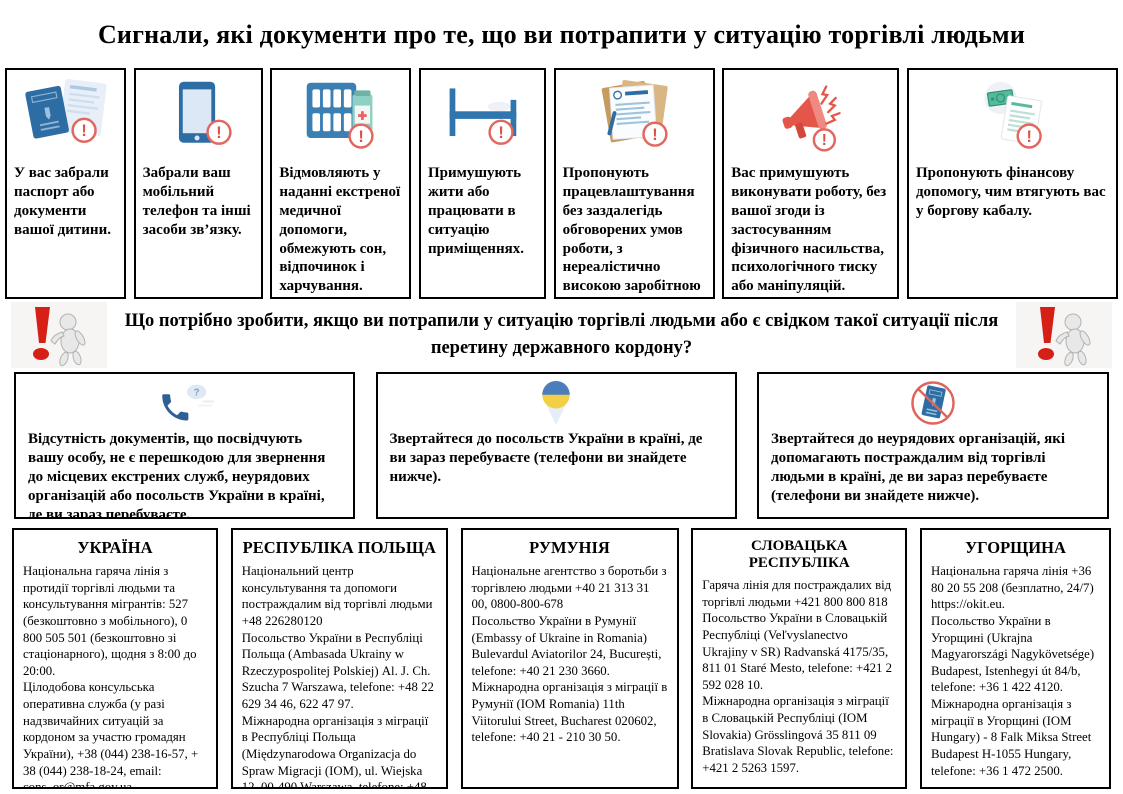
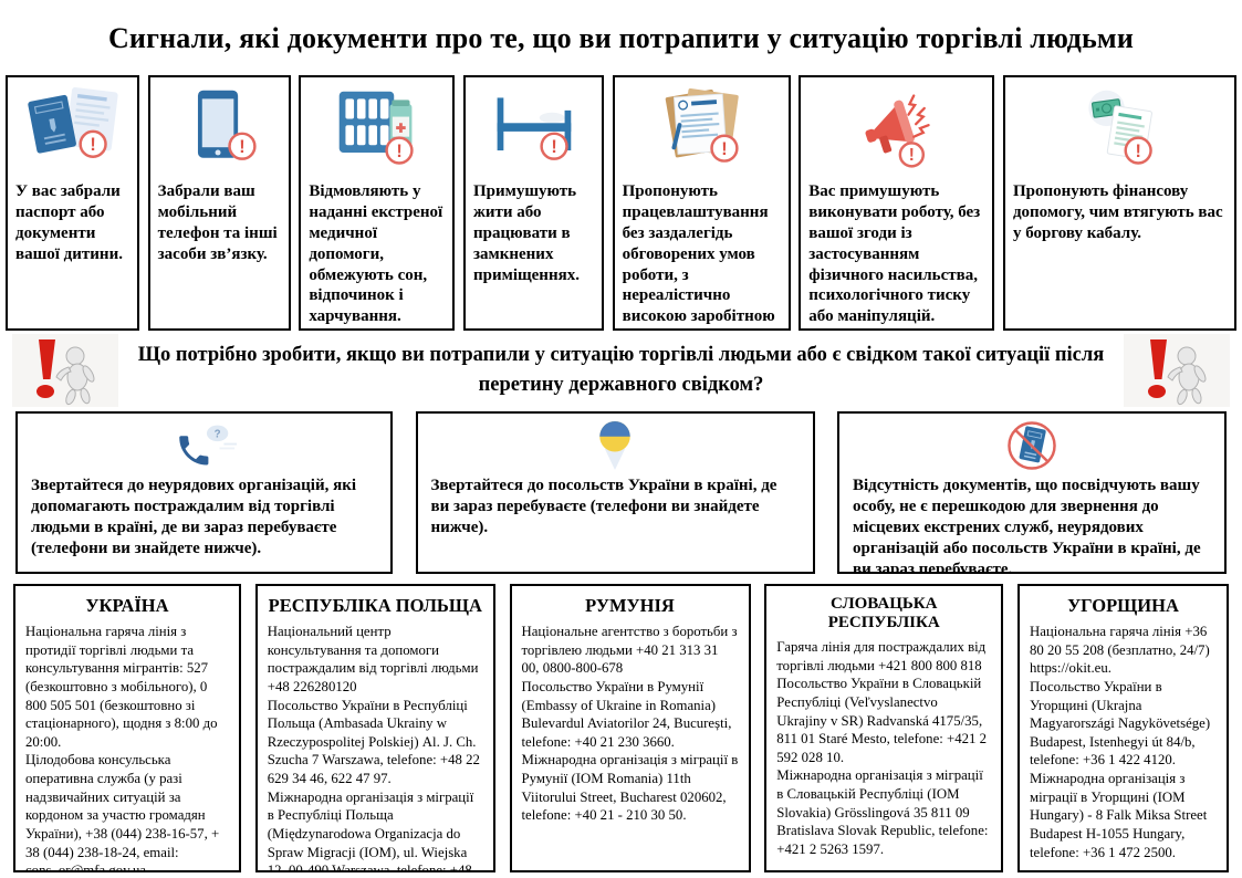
  Сигнали, які документи про те, що ви потрапити у ситуацію торгівлі людьми
  !
  У вас забрали паспорт або документи вашої дитини.
  !
  Забрали ваш мобільний телефон та інші засоби зв’язку.
  !
  Відмовляють у наданні екстреної медичної допомоги, обмежують сон, відпочинок і харчування.
  !
- Примушують жити або працювати в ситуацію приміщеннях.
+ Примушують жити або працювати в замкнених приміщеннях.
  !
  Пропонують працевлаштування без заздалегідь обговорених умов роботи, з нереалістично високою заробітною
  !
  Вас примушують виконувати роботу, без вашої згоди із застосуванням фізичного насильства, психологічного тиску або маніпуляцій.
  !
  Пропонують фінансову допомогу, чим втягують вас у боргову кабалу.
- Що потрібно зробити, якщо ви потрапили у ситуацію торгівлі людьми або є свідком такої ситуації після перетину державного кордону?
+ Що потрібно зробити, якщо ви потрапили у ситуацію торгівлі людьми або є свідком такої ситуації після перетину державного свідком?
  ?
- Відсутність документів, що посвідчують вашу особу, не є перешкодою для звернення до місцевих екстрених служб, неурядових організацій або посольств України в країні, де ви зараз перебуваєте.
+ Звертайтеся до неурядових організацій, які допомагають постраждалим від торгівлі людьми в країні, де ви зараз перебуваєте (телефони ви знайдете нижче).
  Звертайтеся до посольств України в країні, де ви зараз перебуваєте (телефони ви знайдете нижче).
- Звертайтеся до неурядових організацій, які допомагають постраждалим від торгівлі людьми в країні, де ви зараз перебуваєте (телефони ви знайдете нижче).
+ Відсутність документів, що посвідчують вашу особу, не є перешкодою для звернення до місцевих екстрених служб, неурядових організацій або посольств України в країні, де ви зараз перебуваєте.
  УКРАЇНА
  Національна гаряча лінія з протидії торгівлі людьми та консультування мігрантів: 527 (безкоштовно з мобільного), 0 800 505 501 (безкоштовно зі стаціонарного), щодня з 8:00 до 20:00.
  Цілодобова консульська оперативна служба (у разі надзвичайних ситуацій за кордоном за участю громадян України), +38 (044) 238-16-57, + 38 (044) 238-18-24, email:
  РЕСПУБЛІКА ПОЛЬЩА
  Національний центр консультування та допомоги постраждалим від торгівлі людьми +48 226280120
  Посольство України в Республіці Польща (Ambasada Ukrainy w Rzeczypospolitej Polskiej) Al. J. Ch. Szucha 7 Warszawa, telefone: +48 22 629 34 46, 622 47 97.
  Міжнародна організація з міграції в Республіці Польща (Międzynarodowa Organizacja do Spraw Migracji (IOM), ul. Wiejska
  РУМУНІЯ
  Національне агентство з боротьби з торгівлею людьми +40 21 313 31 00, 0800-800-678
  Посольство України в Румунії (Embassy of Ukraine in Romania) Bulevardul Aviatorilor 24, București, telefone: +40 21 230 3660.
  Міжнародна організація з міграції в Румунії (IOM Romania) 11th Viitorului Street, Bucharest 020602, telefone: +40 21 - 210 30 50.
  СЛОВАЦЬКА РЕСПУБЛІКА
  Гаряча лінія для постраждалих від торгівлі людьми +421 800 800 818
  Посольство України в Словацькій Республіці (Veľvyslanectvo Ukrajiny v SR) Radvanská 4175/35, 811 01 Staré Mesto, telefone: +421 2 592 028 10.
  Міжнародна організація з міграції в Словацькій Республіці (IOM Slovakia) Grösslingová 35 811 09 Bratislava Slovak Republic, telefone: +421 2 5263 1597.
  УГОРЩИНА
  Національна гаряча лінія +36 80 20 55 208 (безплатно, 24/7) https://okit.eu.
  Посольство України в Угорщині (Ukrajna Magyarországi Nagykövetsége) Budapest, Istenhegyi út 84/b, telefone: +36 1 422 4120.
  Міжнародна організація з міграції в Угорщині (IOM Hungary) - 8 Falk Miksa Street Budapest H-1055 Hungary, telefone: +36 1 472 2500.
